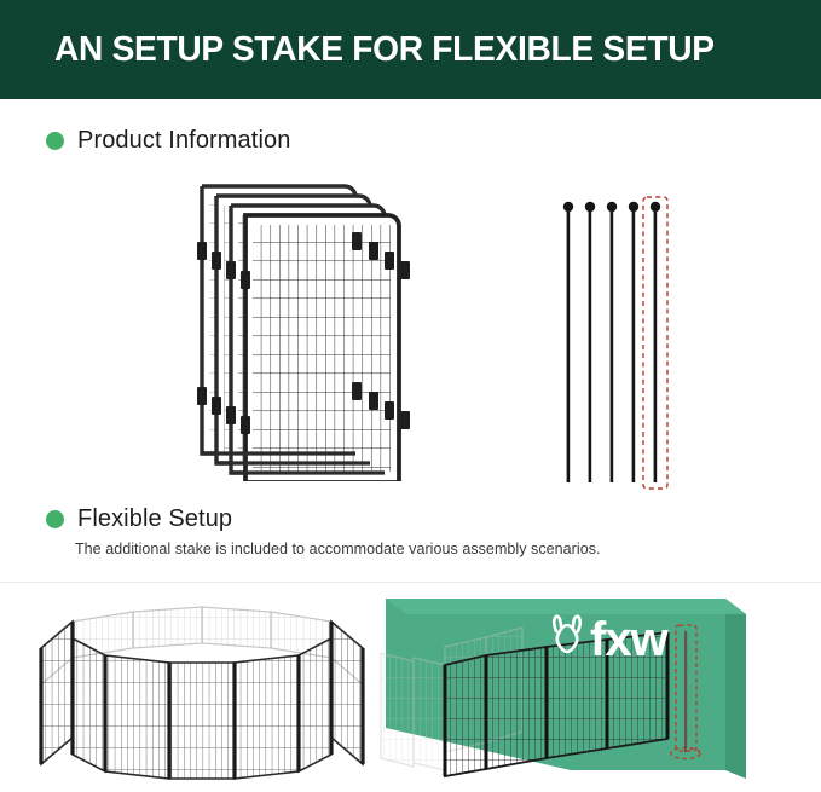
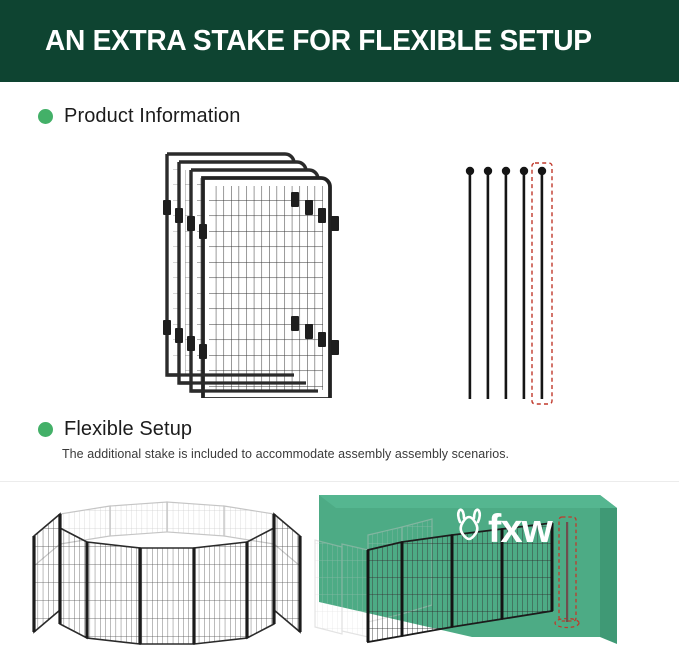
- AN SETUP STAKE FOR FLEXIBLE SETUP
+ AN EXTRA STAKE FOR FLEXIBLE SETUP
  Product Information
  Flexible Setup
- The additional stake is included to accommodate various assembly scenarios.
+ The additional stake is included to accommodate assembly assembly scenarios.
  fxw
